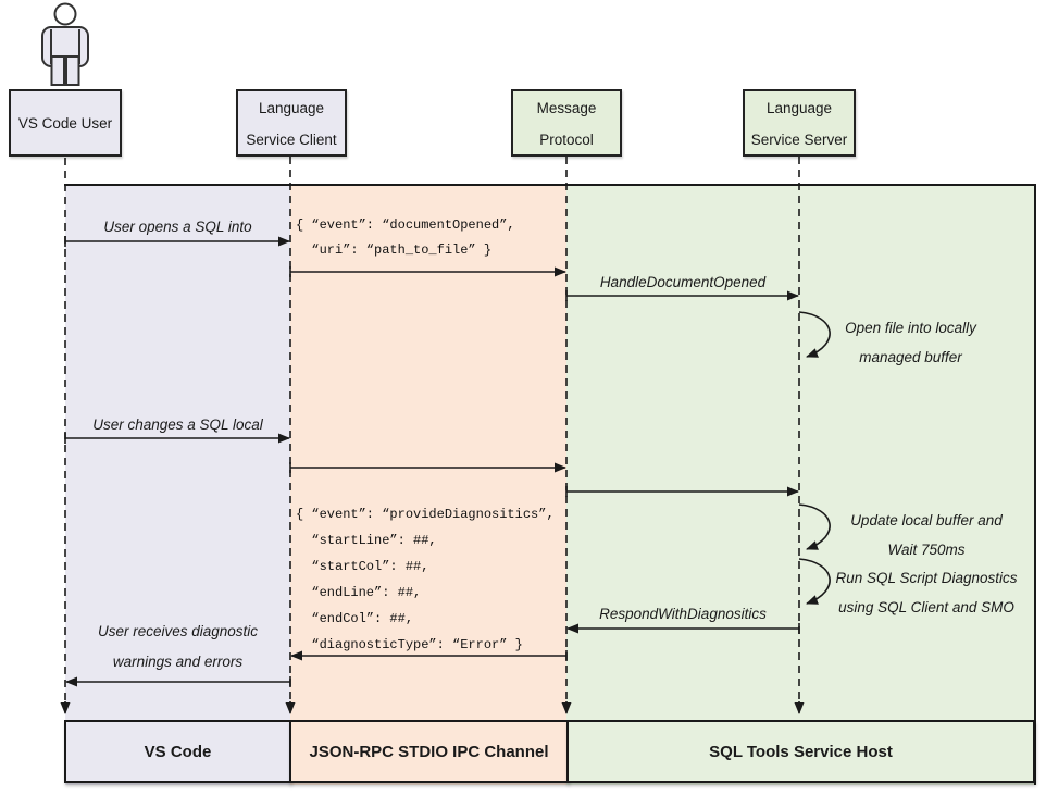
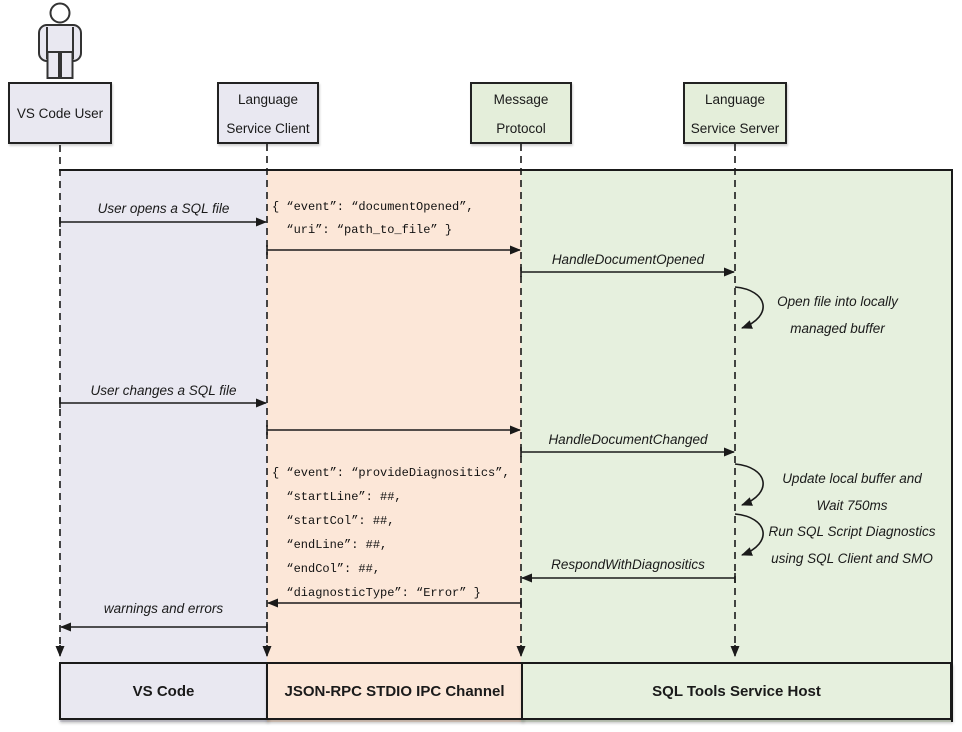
  VS Code User
  Language
  Service Client
  Message
  Protocol
  Language
  Service Server
- User opens a SQL into
+ User opens a SQL file
- User changes a SQL local
+ User changes a SQL file
- User receives diagnostic
  warnings and errors
  HandleDocumentOpened
+ HandleDocumentChanged
  RespondWithDiagnositics
  Open file into locally
  managed buffer
  Update local buffer and
  Wait 750ms
  Run SQL Script Diagnostics
  using SQL Client and SMO
  { “event”: “documentOpened”,
  “uri”: “path_to_file” }
  { “event”: “provideDiagnositics”,
  “startLine”: ##,
  “startCol”: ##,
  “endLine”: ##,
  “endCol”: ##,
  “diagnosticType”: “Error” }
  VS Code
  JSON-RPC STDIO IPC Channel
  SQL Tools Service Host
